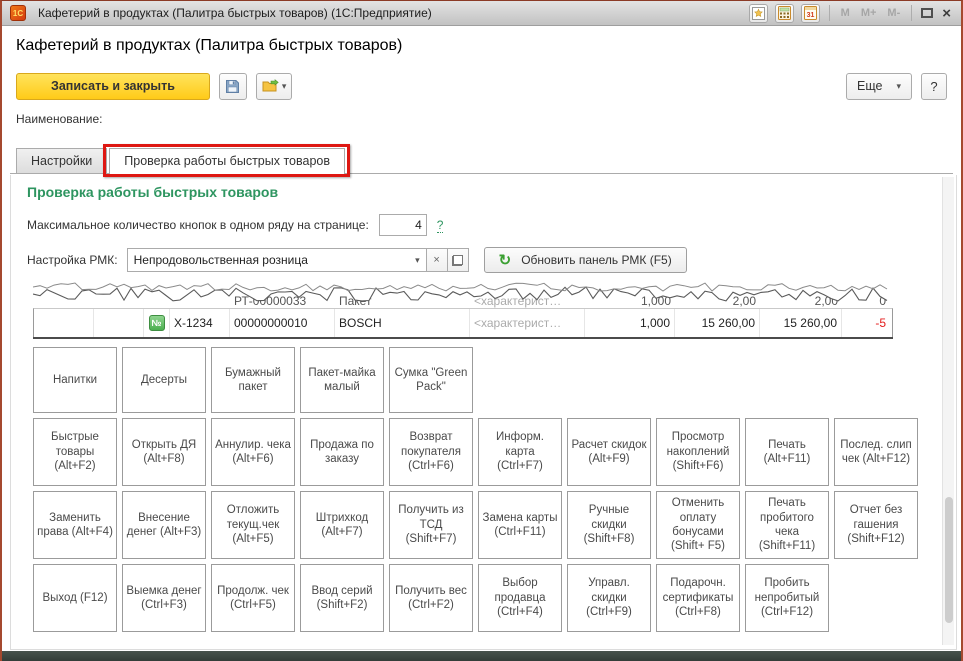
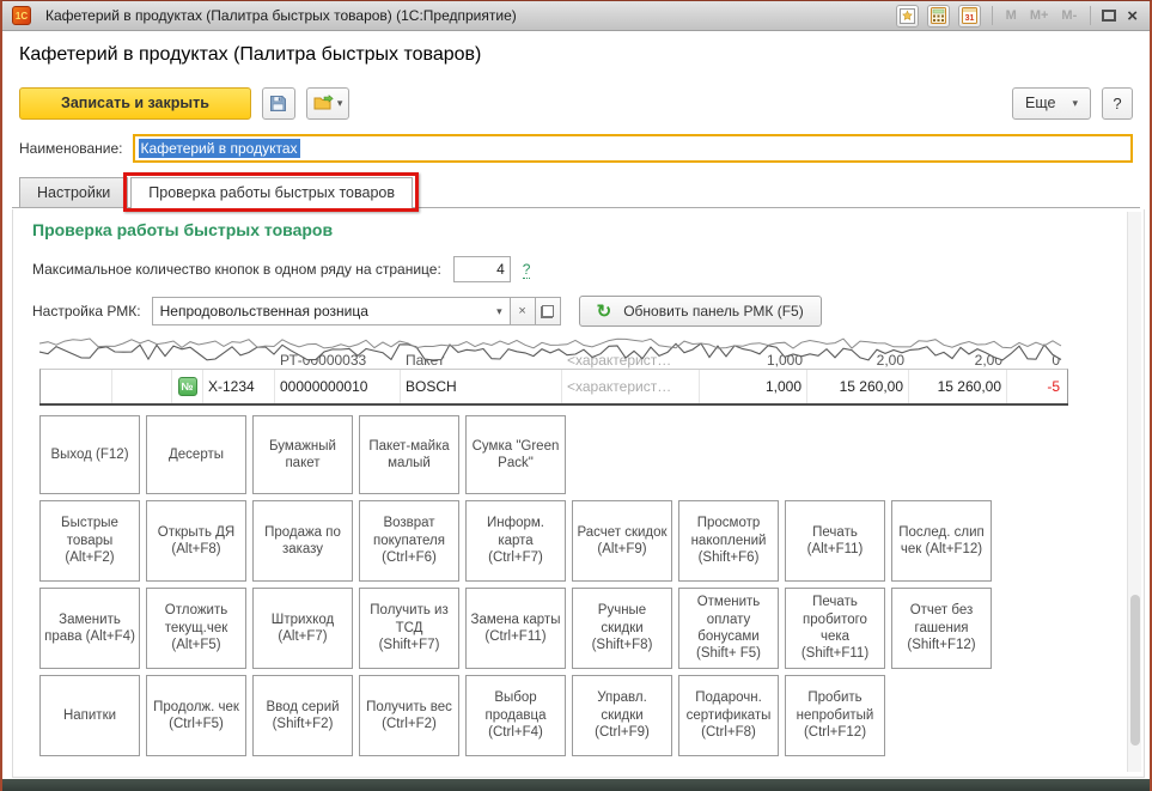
  1С
  Кафетерий в продуктах (Палитра быстрых товаров) (1С:Предприятие)
  M
  M+
  M-
  ×
  Кафетерий в продуктах (Палитра быстрых товаров)
  Записать и закрыть
  ▾
  Еще
  ▾
  ?
  Наименование:
+ Кафетерий в продуктах
  Настройки
  Проверка работы быстрых товаров
  Проверка работы быстрых товаров
  Максимальное количество кнопок в одном ряду на странице:
  4
  ?
  Настройка РМК:
  Непродовольственная розница
  ▾
  ×
  ↻
  Обновить панель РМК (F5)
  РТ-0000033
  <характерист…
  1,000
  2,00
  2,00
  0
  №
  Х-1234
  00000000010
  BOSCH
  <характерист…
  1,000
  15 260,00
  15 260,00
  -5
- Напитки
+ Выход (F12)
  Десерты
  Бумажный пакет
  Пакет-майка малый
  Сумка "Green Pack"
  Быстрые товары (Alt+F2)
  Открыть ДЯ (Alt+F8)
- Аннулир. чека (Alt+F6)
  Продажа по заказу
  Возврат покупателя (Ctrl+F6)
  Информ. карта (Ctrl+F7)
  Расчет скидок (Alt+F9)
  Просмотр накоплений (Shift+F6)
  Печать (Alt+F11)
  Послед. слип чек (Alt+F12)
  Заменить права (Alt+F4)
- Внесение денег (Alt+F3)
  Отложить текущ.чек (Alt+F5)
  Штрихкод (Alt+F7)
  Получить из ТСД (Shift+F7)
  Замена карты (Ctrl+F11)
  Ручные скидки (Shift+F8)
  Отменить оплату бонусами (Shift+ F5)
  Печать пробитого чека (Shift+F11)
  Отчет без гашения (Shift+F12)
- Выход (F12)
+ Напитки
- Выемка денег (Ctrl+F3)
  Продолж. чек (Ctrl+F5)
  Ввод серий (Shift+F2)
  Получить вес (Ctrl+F2)
  Выбор продавца (Ctrl+F4)
  Управл. скидки (Ctrl+F9)
  Подарочн. сертификаты (Ctrl+F8)
  Пробить непробитый (Ctrl+F12)
